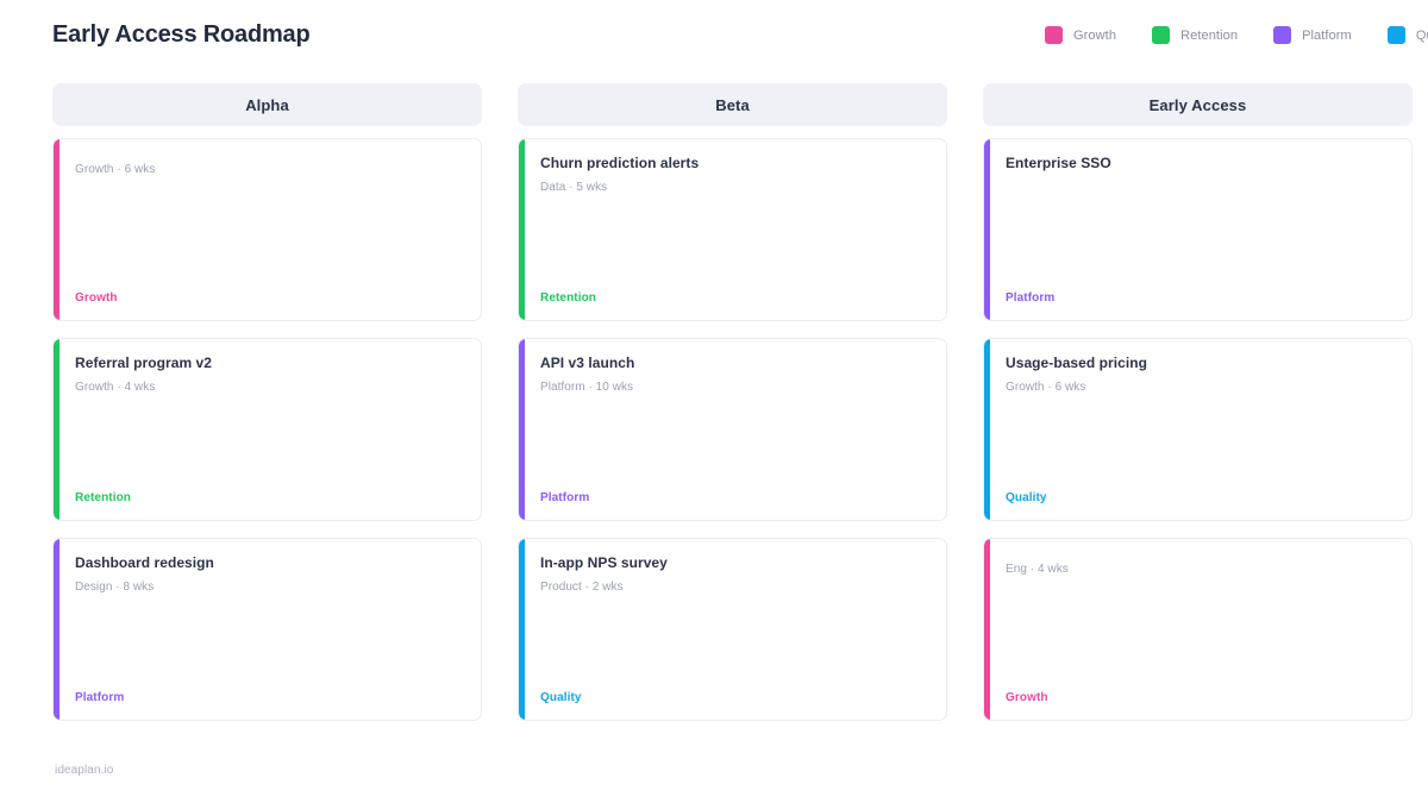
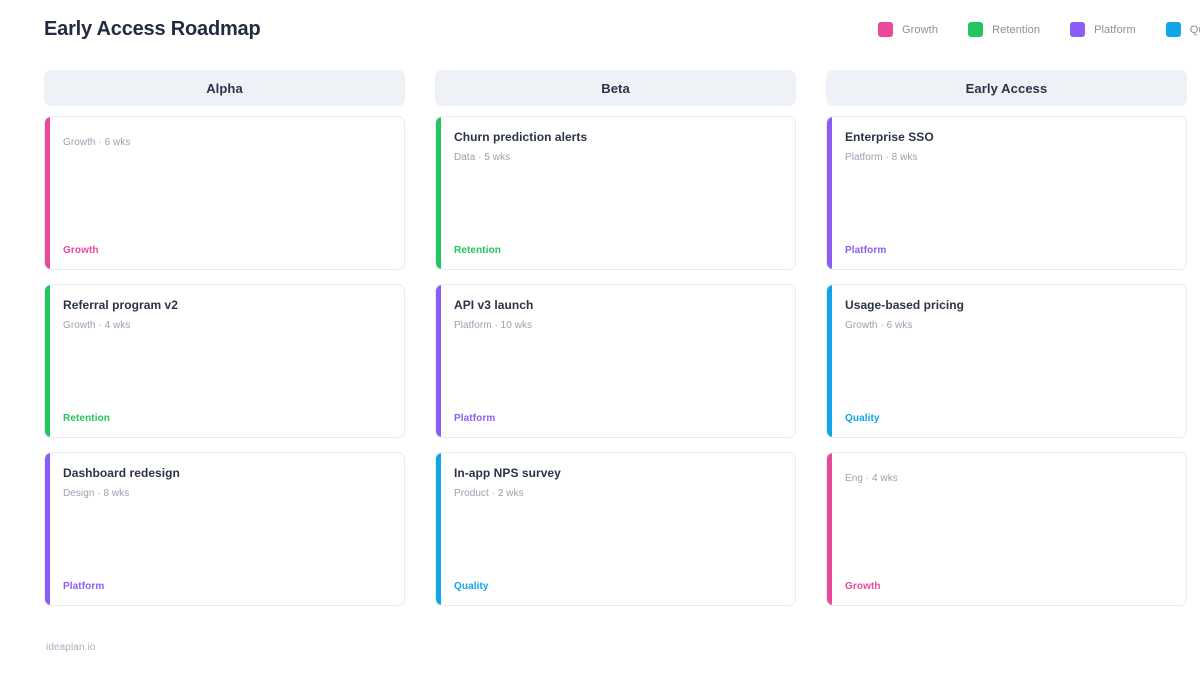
  Early Access Roadmap
  Growth
  Retention
  Platform
  Alpha
  Growth · 6 wks
  Growth
  Referral program v2
  Growth · 4 wks
  Retention
  Dashboard redesign
  Design · 8 wks
  Platform
  Beta
  Churn prediction alerts
  Data · 5 wks
  Retention
  API v3 launch
  Platform · 10 wks
  Platform
  In-app NPS survey
  Product · 2 wks
  Quality
  Early Access
  Enterprise SSO
+ Platform · 8 wks
  Platform
  Usage-based pricing
  Growth · 6 wks
  Quality
  Eng · 4 wks
  Growth
  ideaplan.io
